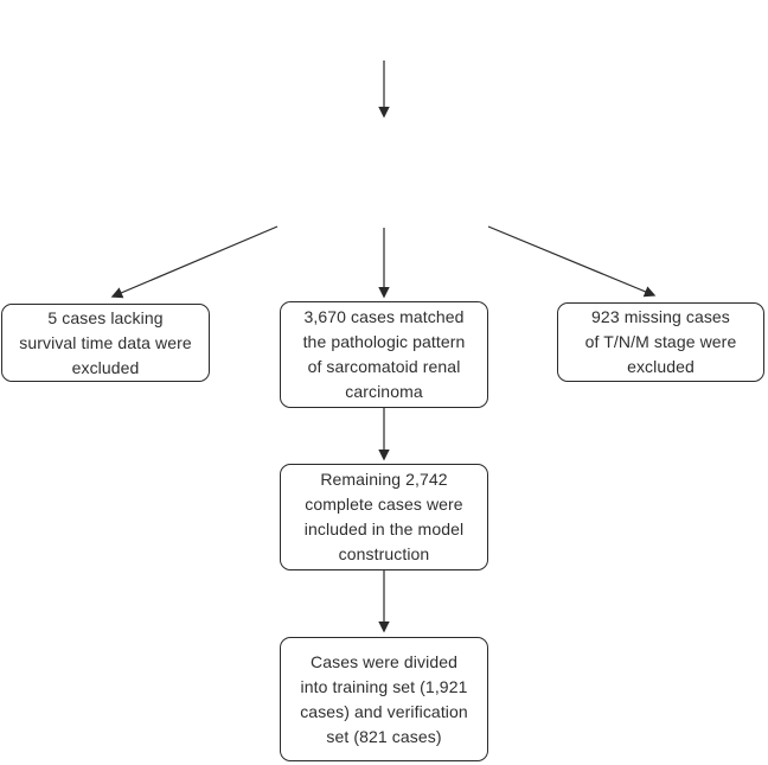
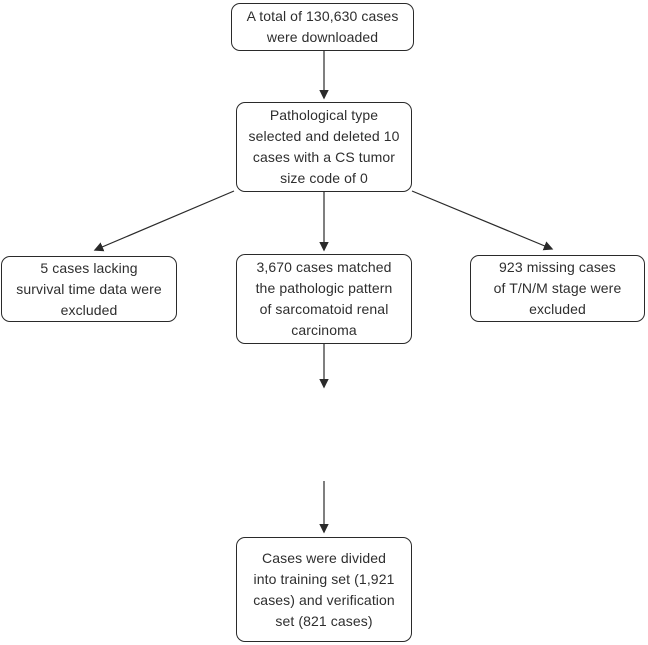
+ A total of 130,630 cases
+ were downloaded
+ Pathological type
+ selected and deleted 10
+ cases with a CS tumor
+ size code of 0
  5 cases lacking
  survival time data were
  excluded
  3,670 cases matched
  the pathologic pattern
  of sarcomatoid renal
  carcinoma
  923 missing cases
  of T/N/M stage were
  excluded
- Remaining 2,742
- complete cases were
- included in the model
- construction
  Cases were divided
  into training set (1,921
  cases) and verification
  set (821 cases)
